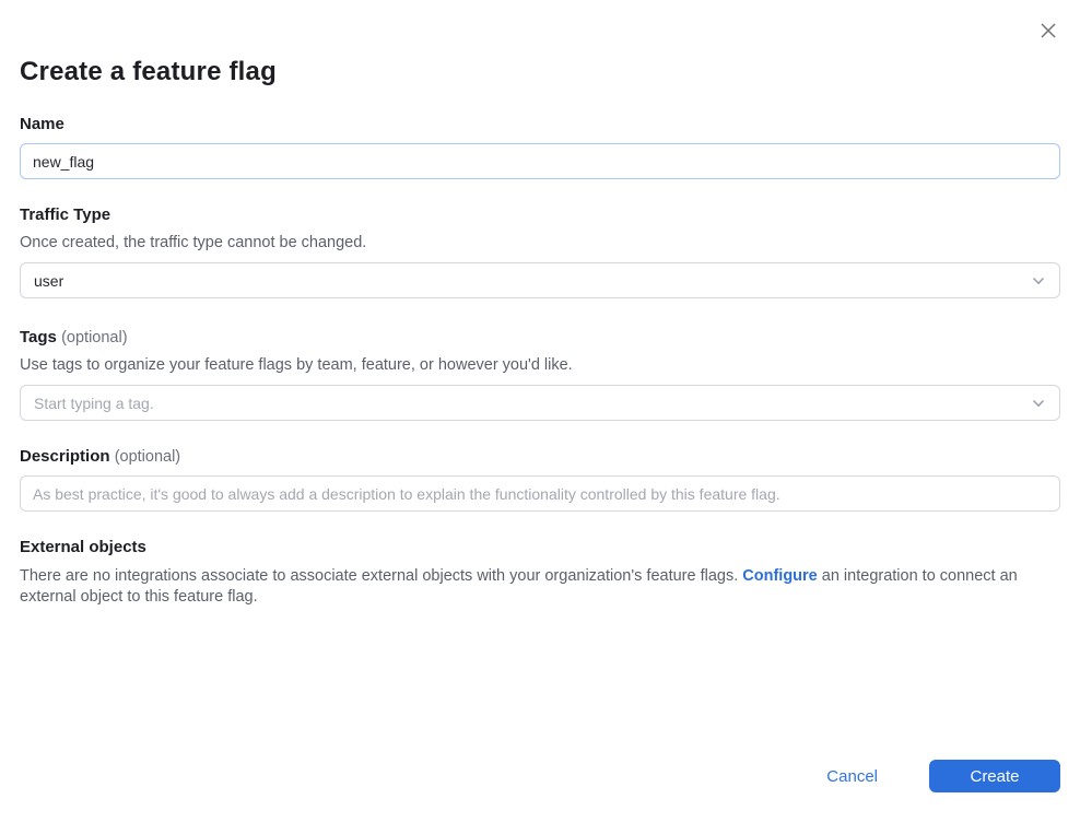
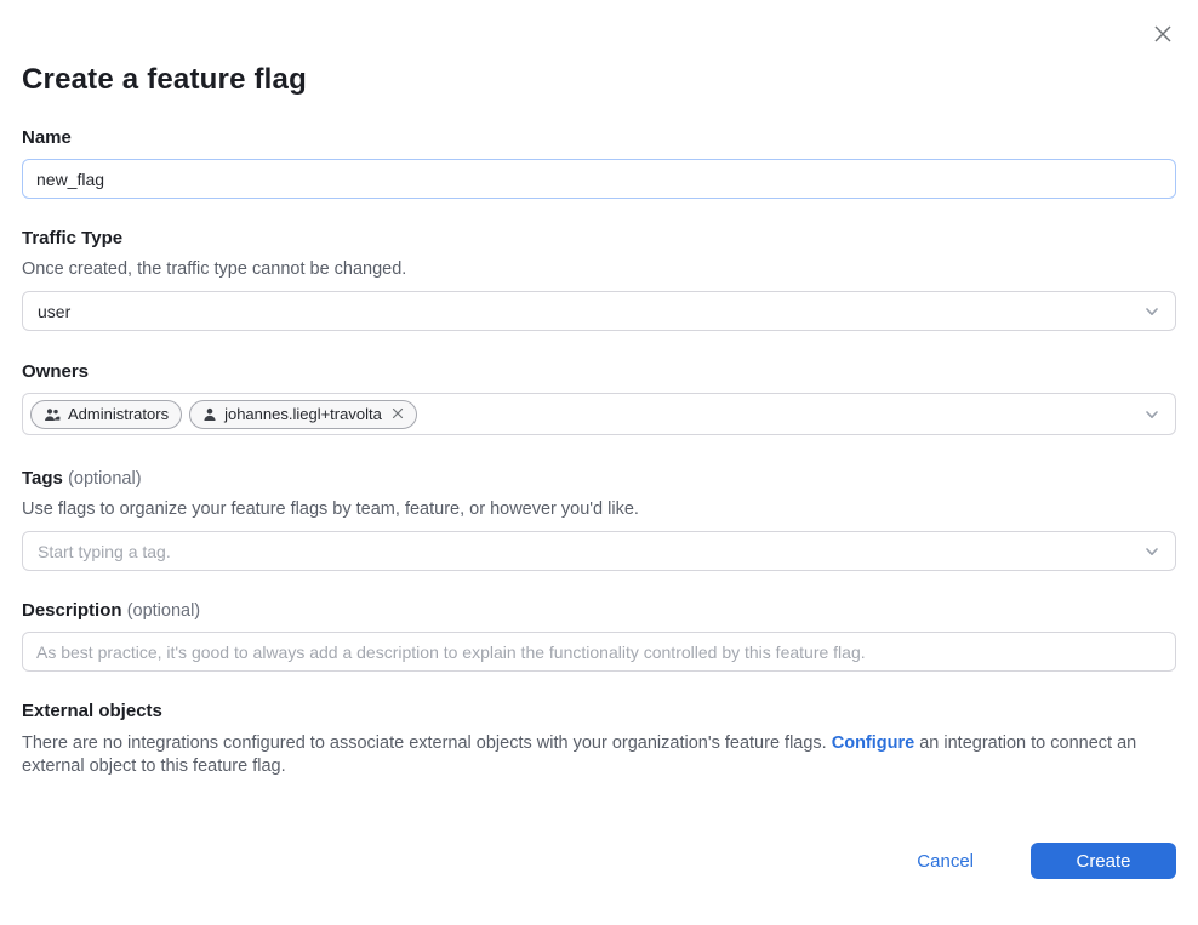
  Create a feature flag
  Name
  new_flag
  Traffic Type
  Once created, the traffic type cannot be changed.
  user
+ Owners
+ Administrators
+ johannes.liegl+travolta
  Tags (optional)
- Use tags to organize your feature flags by team, feature, or however you'd like.
+ Use flags to organize your feature flags by team, feature, or however you'd like.
  Start typing a tag.
  Description (optional)
  As best practice, it's good to always add a description to explain the functionality controlled by this feature flag.
  External objects
- There are no integrations associate to associate external objects with your organization's feature flags. Configure an integration to connect an external object to this feature flag.
+ There are no integrations configured to associate external objects with your organization's feature flags. Configure an integration to connect an external object to this feature flag.
  Cancel
  Create
